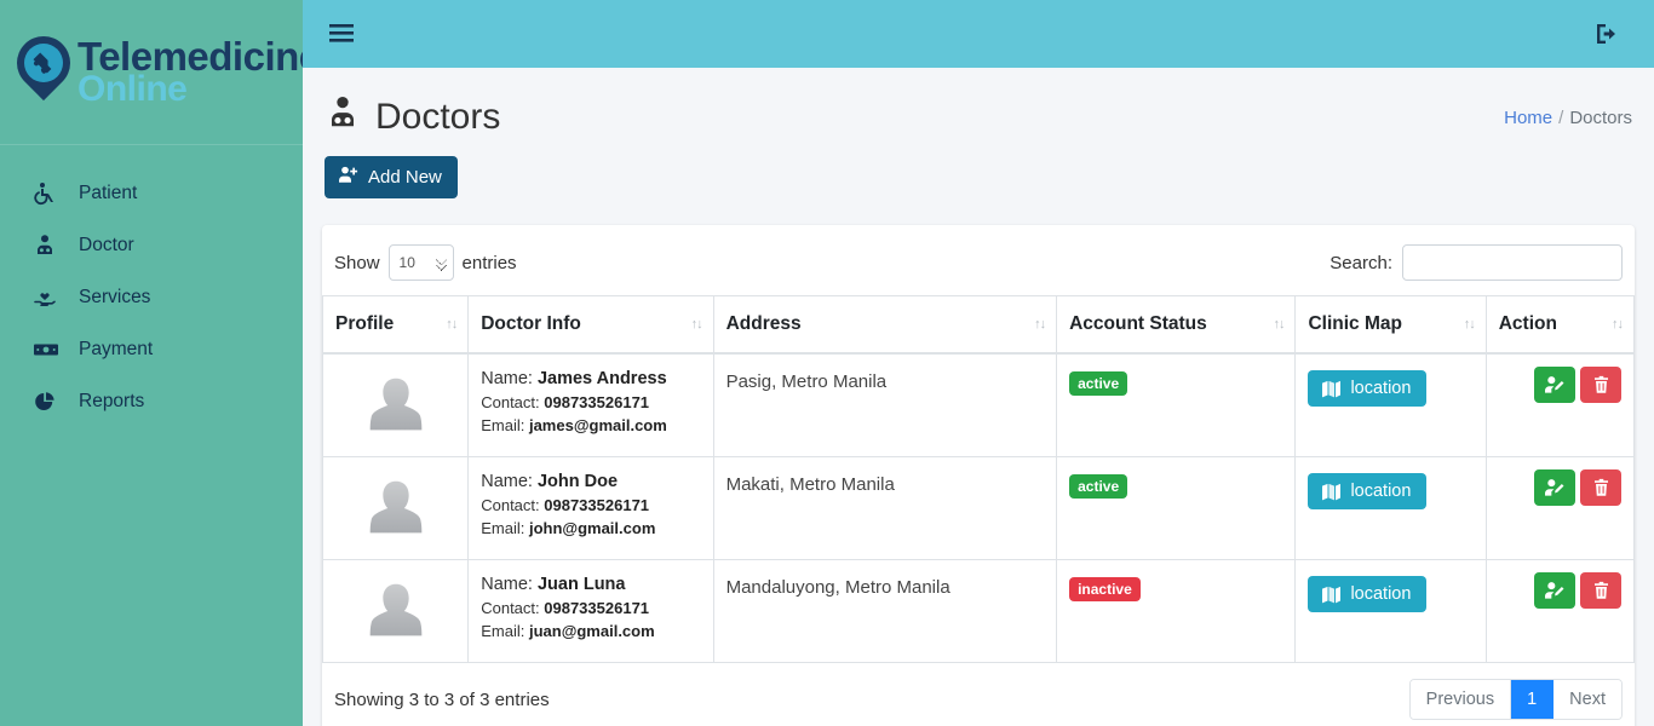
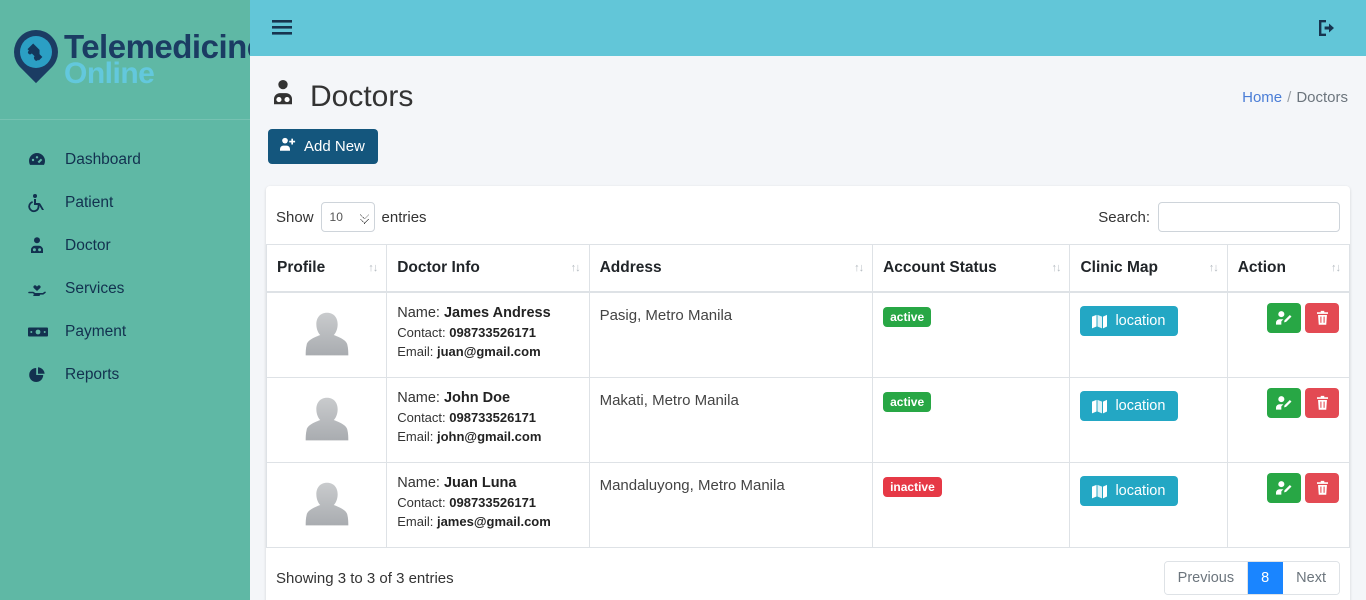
  Telemedicin
  Online
+ Dashboard
  Patient
  Doctor
  Services
  Payment
  Reports
  Doctors
  Home / Doctors
  Add New
  Show
  10
  entries
  Search:
  Profile ↑↓	Doctor Info ↑↓	Address ↑↓	Account Status ↑↓	Clinic Map ↑↓	Action ↑↓
- 	Name: James Andress Contact: 098733526171 Email: james@gmail.com	Pasig, Metro Manila	active	location
+ 	Name: James Andress Contact: 098733526171 Email: juan@gmail.com	Pasig, Metro Manila	active	location
  	Name: John Doe Contact: 098733526171 Email: john@gmail.com	Makati, Metro Manila	active	location
- 	Name: Juan Luna Contact: 098733526171 Email: juan@gmail.com	Mandaluyong, Metro Manila	inactive	location
+ 	Name: Juan Luna Contact: 098733526171 Email: james@gmail.com	Mandaluyong, Metro Manila	inactive	location
  Showing 3 to 3 of 3 entries
  Previous
- 1
+ 8
  Next
